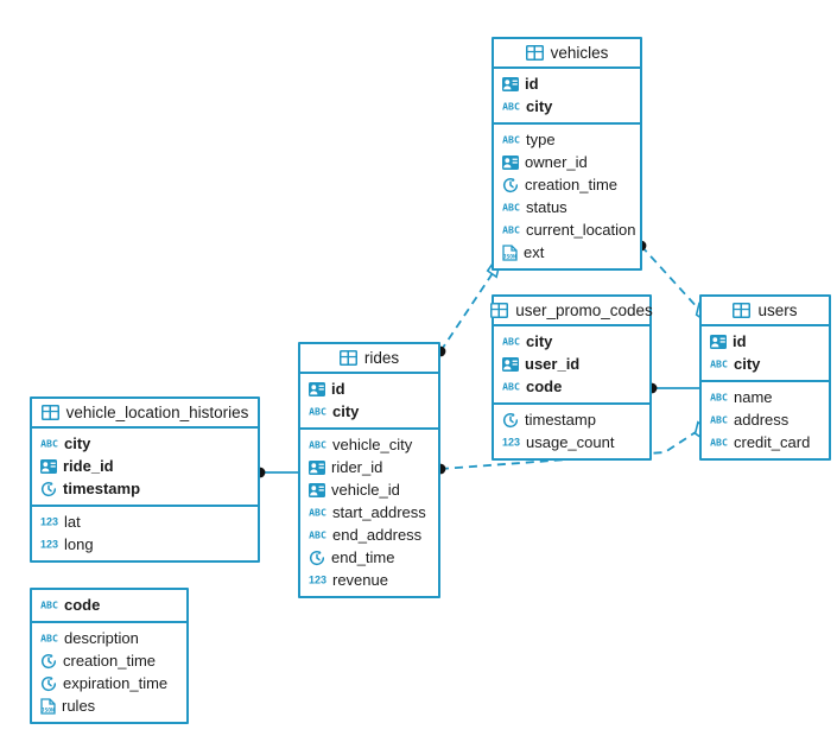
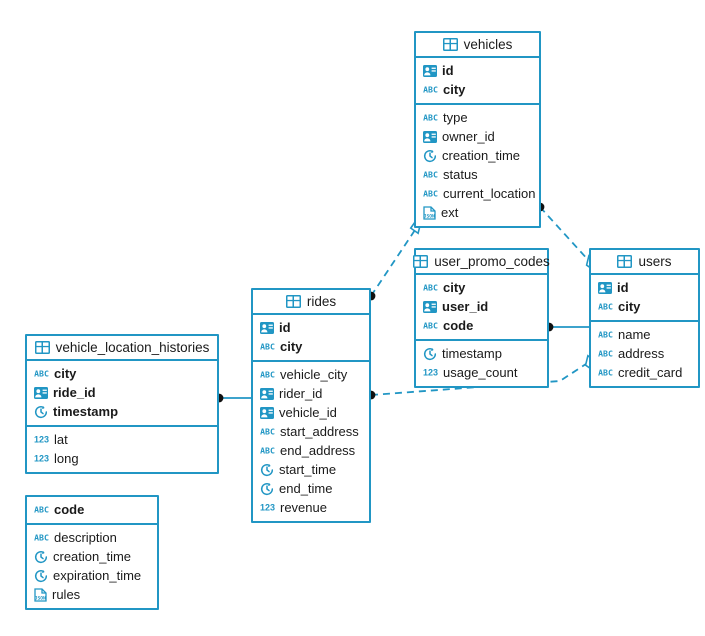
  vehicles
  id
  ABC
  city
  ABC
  type
  owner_id
  creation_time
  ABC
  status
  ABC
  current_location
  ext
  user_promo_codes
  ABC
  city
  user_id
  ABC
  code
  timestamp
  123
  usage_count
  users
  id
  ABC
  city
  ABC
  name
  ABC
  address
  ABC
  credit_card
  rides
  id
  ABC
  city
  ABC
  vehicle_city
  rider_id
  vehicle_id
  ABC
  start_address
  ABC
  end_address
+ start_time
  end_time
  123
  revenue
  vehicle_location_histories
  ABC
  city
  ride_id
  timestamp
  123
  lat
  123
  long
  ABC
  code
  ABC
  description
  creation_time
  expiration_time
  rules
